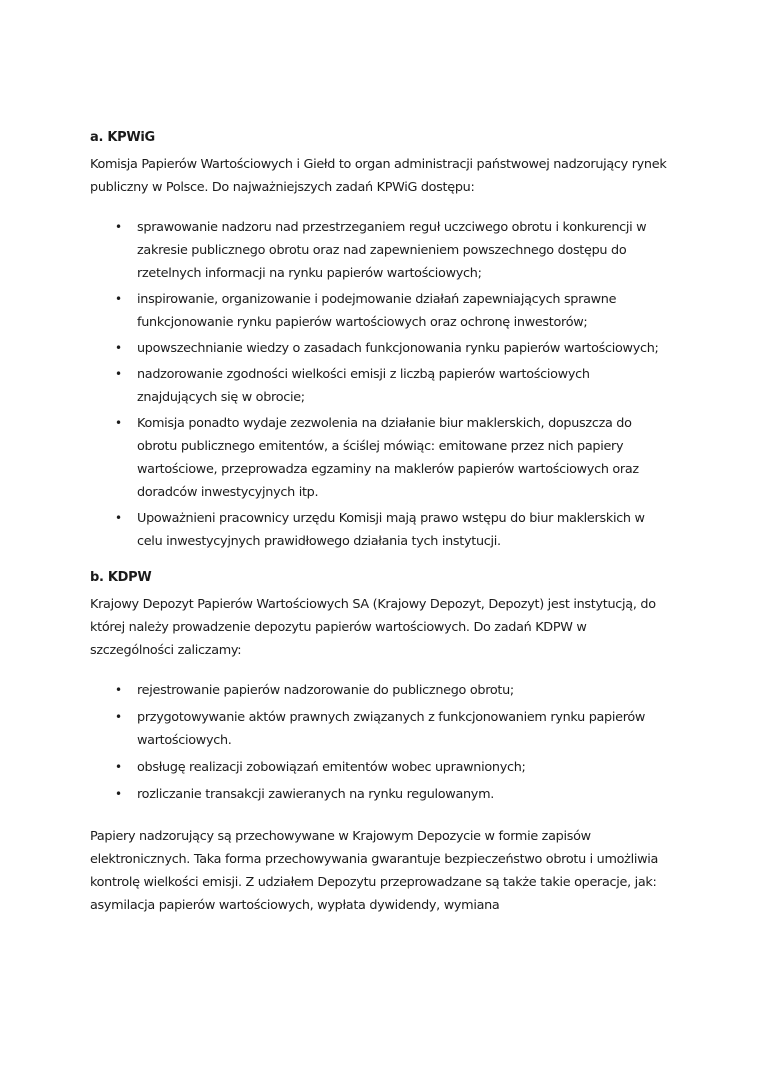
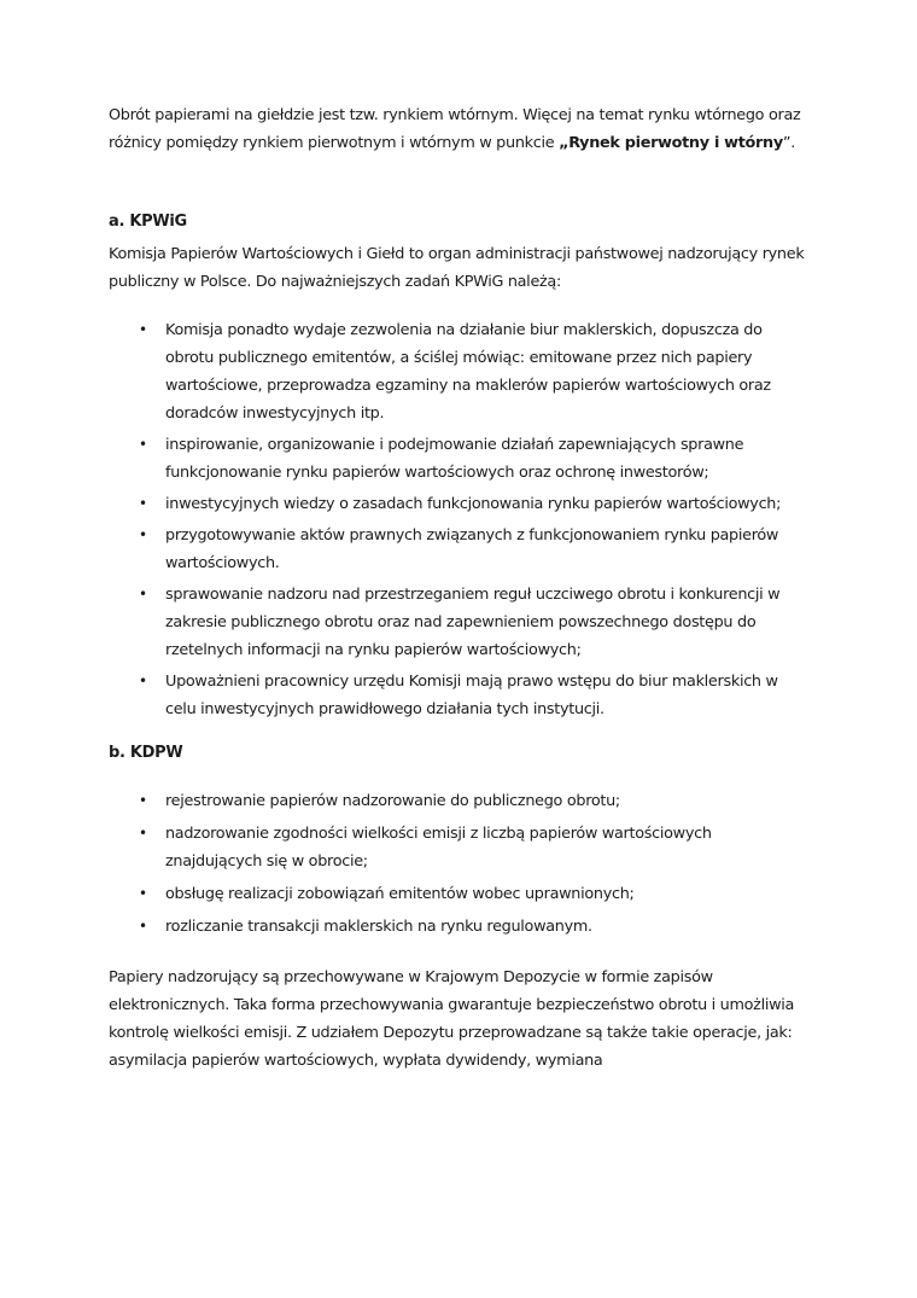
+ Obrót papierami na giełdzie jest tzw. rynkiem wtórnym. Więcej na temat rynku wtórnego oraz różnicy pomiędzy rynkiem pierwotnym i wtórnym w punkcie „Rynek pierwotny i wtórny”.
  a. KPWiG
- Komisja Papierów Wartościowych i Giełd to organ administracji państwowej nadzorujący rynek publiczny w Polsce. Do najważniejszych zadań KPWiG dostępu:
+ Komisja Papierów Wartościowych i Giełd to organ administracji państwowej nadzorujący rynek publiczny w Polsce. Do najważniejszych zadań KPWiG należą:
  •
- sprawowanie nadzoru nad przestrzeganiem reguł uczciwego obrotu i konkurencji w zakresie publicznego obrotu oraz nad zapewnieniem powszechnego dostępu do rzetelnych informacji na rynku papierów wartościowych;
+ Komisja ponadto wydaje zezwolenia na działanie biur maklerskich, dopuszcza do obrotu publicznego emitentów, a ściślej mówiąc: emitowane przez nich papiery wartościowe, przeprowadza egzaminy na maklerów papierów wartościowych oraz doradców inwestycyjnych itp.
  •
  inspirowanie, organizowanie i podejmowanie działań zapewniających sprawne funkcjonowanie rynku papierów wartościowych oraz ochronę inwestorów;
  •
- upowszechnianie wiedzy o zasadach funkcjonowania rynku papierów wartościowych;
+ inwestycyjnych wiedzy o zasadach funkcjonowania rynku papierów wartościowych;
  •
- nadzorowanie zgodności wielkości emisji z liczbą papierów wartościowych znajdujących się w obrocie;
+ przygotowywanie aktów prawnych związanych z funkcjonowaniem rynku papierów wartościowych.
  •
- Komisja ponadto wydaje zezwolenia na działanie biur maklerskich, dopuszcza do obrotu publicznego emitentów, a ściślej mówiąc: emitowane przez nich papiery wartościowe, przeprowadza egzaminy na maklerów papierów wartościowych oraz doradców inwestycyjnych itp.
+ sprawowanie nadzoru nad przestrzeganiem reguł uczciwego obrotu i konkurencji w zakresie publicznego obrotu oraz nad zapewnieniem powszechnego dostępu do rzetelnych informacji na rynku papierów wartościowych;
  •
  Upoważnieni pracownicy urzędu Komisji mają prawo wstępu do biur maklerskich w celu inwestycyjnych prawidłowego działania tych instytucji.
  b. KDPW
- Krajowy Depozyt Papierów Wartościowych SA (Krajowy Depozyt, Depozyt) jest instytucją, do której należy prowadzenie depozytu papierów wartościowych. Do zadań KDPW w szczególności zaliczamy:
  •
  rejestrowanie papierów nadzorowanie do publicznego obrotu;
  •
- przygotowywanie aktów prawnych związanych z funkcjonowaniem rynku papierów wartościowych.
+ nadzorowanie zgodności wielkości emisji z liczbą papierów wartościowych znajdujących się w obrocie;
  •
  obsługę realizacji zobowiązań emitentów wobec uprawnionych;
  •
- rozliczanie transakcji zawieranych na rynku regulowanym.
+ rozliczanie transakcji maklerskich na rynku regulowanym.
  Papiery nadzorujący są przechowywane w Krajowym Depozycie w formie zapisów elektronicznych. Taka forma przechowywania gwarantuje bezpieczeństwo obrotu i umożliwia kontrolę wielkości emisji. Z udziałem Depozytu przeprowadzane są także takie operacje, jak: asymilacja papierów wartościowych, wypłata dywidendy, wymiana
